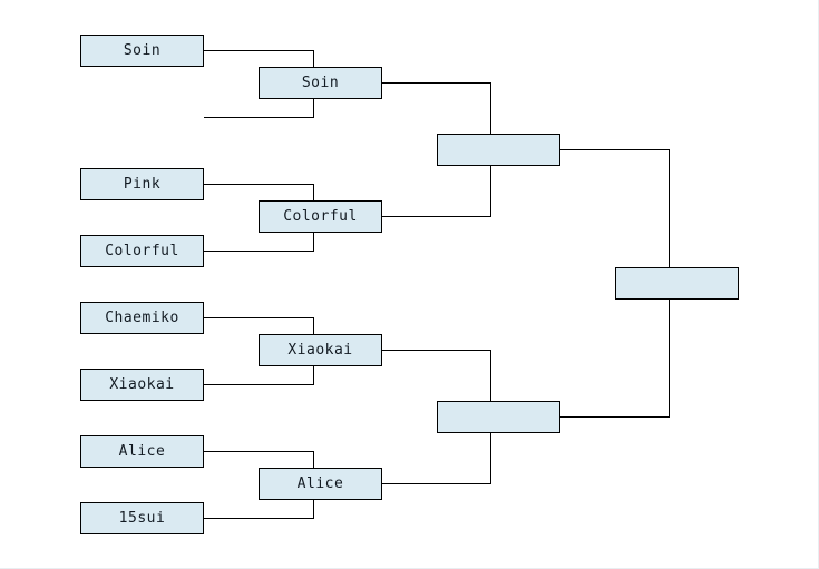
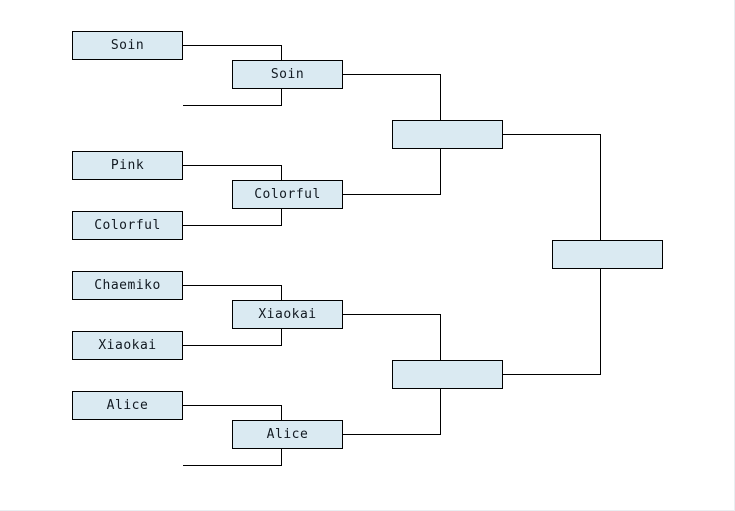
  Soin
  Pink
  Colorful
  Chaemiko
  Xiaokai
  Alice
- 15sui
  Soin
  Colorful
  Xiaokai
  Alice
